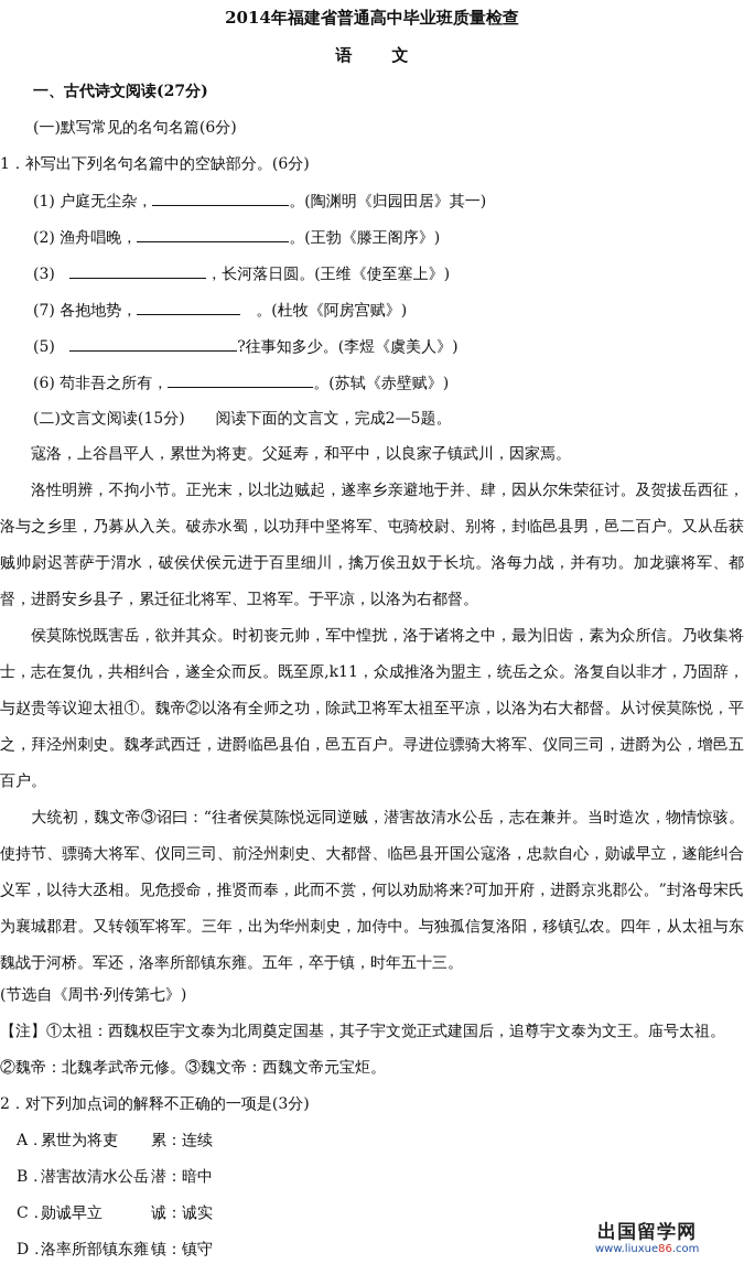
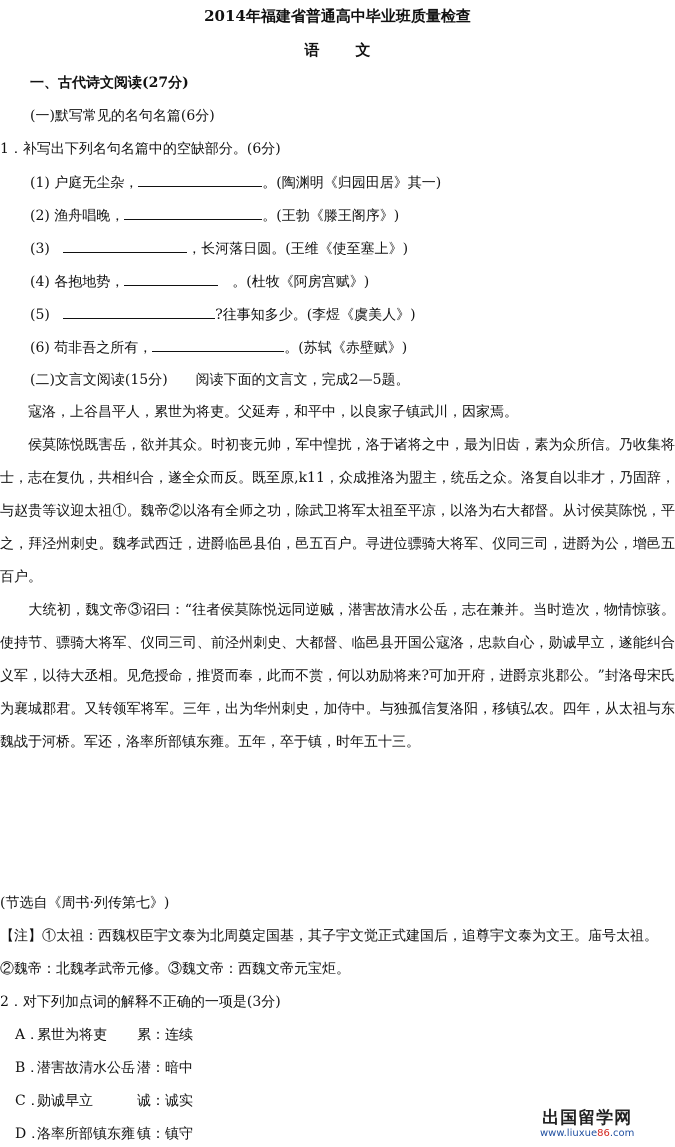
  2014年福建省普通高中毕业班质量检查
  语 文
  一、古代诗文阅读(27分)
  (一)默写常见的名句名篇(6分)
  1．补写出下列名句名篇中的空缺部分。(6分)
  (1) 户庭无尘杂， 。(陶渊明《归园田居》其一)
  (2) 渔舟唱晚， 。(王勃《滕王阁序》)
  (3) ，长河落日圆。(王维《使至塞上》)
- (7) 各抱地势， 。(杜牧《阿房宫赋》)
+ (4) 各抱地势， 。(杜牧《阿房宫赋》)
  (5) ?往事知多少。(李煜《虞美人》)
  (6) 苟非吾之所有， 。(苏轼《赤壁赋》)
  (二)文言文阅读(15分) 阅读下面的文言文，完成2—5题。
  寇洛，上谷昌平人，累世为将吏。父延寿，和平中，以良家子镇武川，因家焉。
- 洛性明辨，不拘小节。正光末，以北边贼起，遂率乡亲避地于并、肆，因从尔朱荣征讨。及贺拔岳西征，洛与之乡里，乃募从入关。破赤水蜀，以功拜中坚将军、屯骑校尉、别将，封临邑县男，邑二百户。又从岳获贼帅尉迟菩萨于渭水，破侯伏侯元进于百里细川，擒万俟丑奴于长坑。洛每力战，并有功。加龙骧将军、都督，进爵安乡县子，累迁征北将军、卫将军。于平凉，以洛为右都督。
  侯莫陈悦既害岳，欲并其众。时初丧元帅，军中惶扰，洛于诸将之中，最为旧齿，素为众所信。乃收集将士，志在复仇，共相纠合，遂全众而反。既至原,k11，众成推洛为盟主，统岳之众。洛复自以非才，乃固辞，与赵贵等议迎太祖①。魏帝②以洛有全师之功，除武卫将军太祖至平凉，以洛为右大都督。从讨侯莫陈悦，平之，拜泾州刺史。魏孝武西迁，进爵临邑县伯，邑五百户。寻进位骠骑大将军、仪同三司，进爵为公，增邑五百户。
  大统初，魏文帝③诏曰：“往者侯莫陈悦远同逆贼，潜害故清水公岳，志在兼并。当时造次，物情惊骇。使持节、骠骑大将军、仪同三司、前泾州刺史、大都督、临邑县开国公寇洛，忠款自心，勋诚早立，遂能纠合义军，以待大丞相。见危授命，推贤而奉，此而不赏，何以劝励将来?可加开府，进爵京兆郡公。”封洛母宋氏为襄城郡君。又转领军将军。三年，出为华州刺史，加侍中。与独孤信复洛阳，移镇弘农。四年，从太祖与东魏战于河桥。军还，洛率所部镇东雍。五年，卒于镇，时年五十三。
  (节选自《周书·列传第七》)
  【注】①太祖：西魏权臣宇文泰为北周奠定国基，其子宇文觉正式建国后，追尊宇文泰为文王。庙号太祖。
  ②魏帝：北魏孝武帝元修。③魏文帝：西魏文帝元宝炬。
  2．对下列加点词的解释不正确的一项是(3分)
  A．累世为将吏 累：连续
  B．潜害故清水公岳 潜：暗中
  C．勋诚早立 诚：诚实
  D．洛率所部镇东雍 镇：镇守
  出国留学网
  www.liuxue86.com
